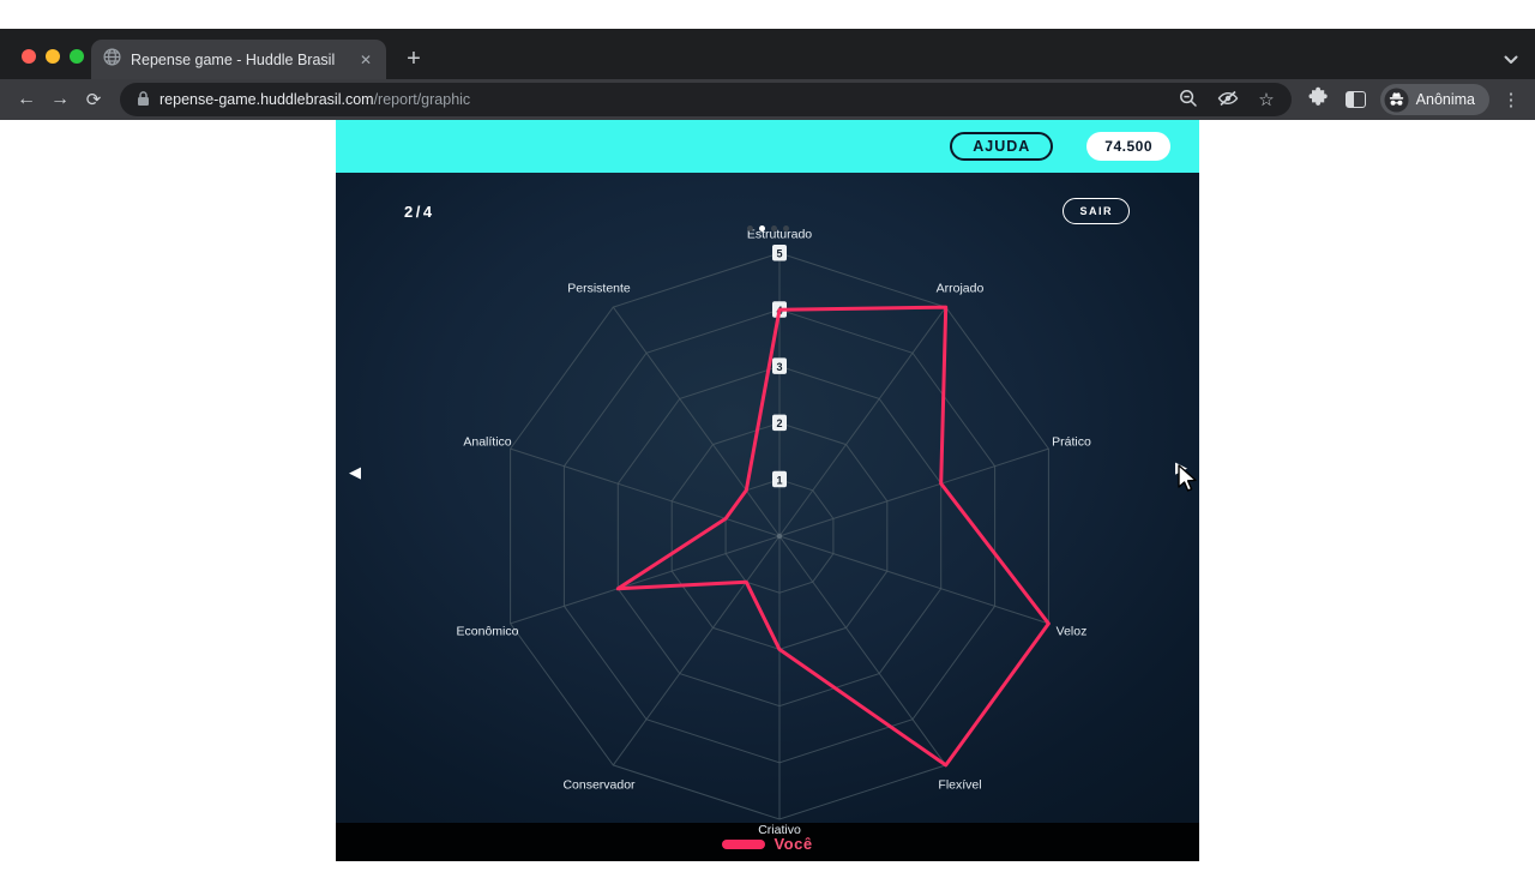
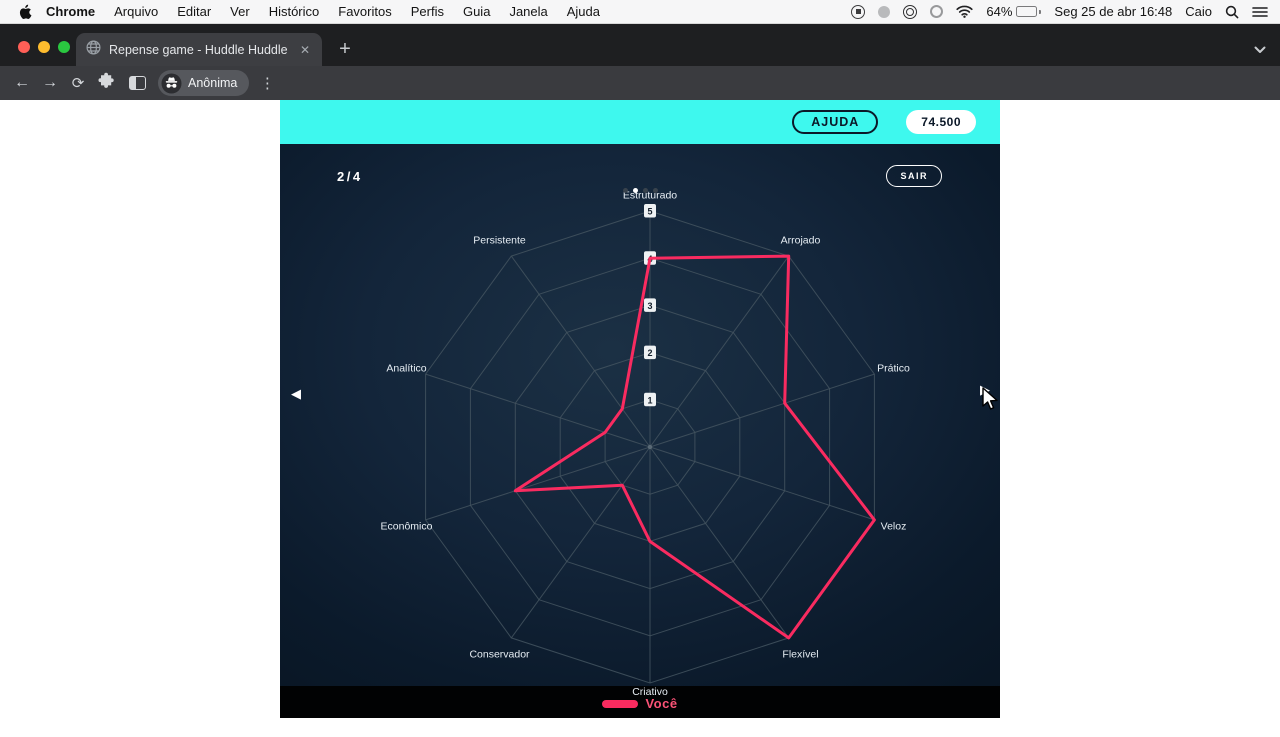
+ Chrome
+ Arquivo
+ Editar
+ Ver
+ Histórico
+ Favoritos
+ Perfis
+ Guia
+ Janela
+ Ajuda
+ 64%
+ Seg 25 de abr 16:48
+ Caio
- Repense game - Huddle Brasil
+ Repense game - Huddle Huddle
  ✕
  +
  ←
  →
  ⟳
- repense-game.huddlebrasil.com/report/graphic
- ☆
  Anônima
  ⋮
  AJUDA
  74.500
  2/4
  SAIR
  ◀
  1
  2
  3
  5
  Estruturado
  Arrojado
  Prático
  Veloz
  Flexível
  Criativo
  Conservador
  Econômico
  Analítico
  Persistente
  Você
